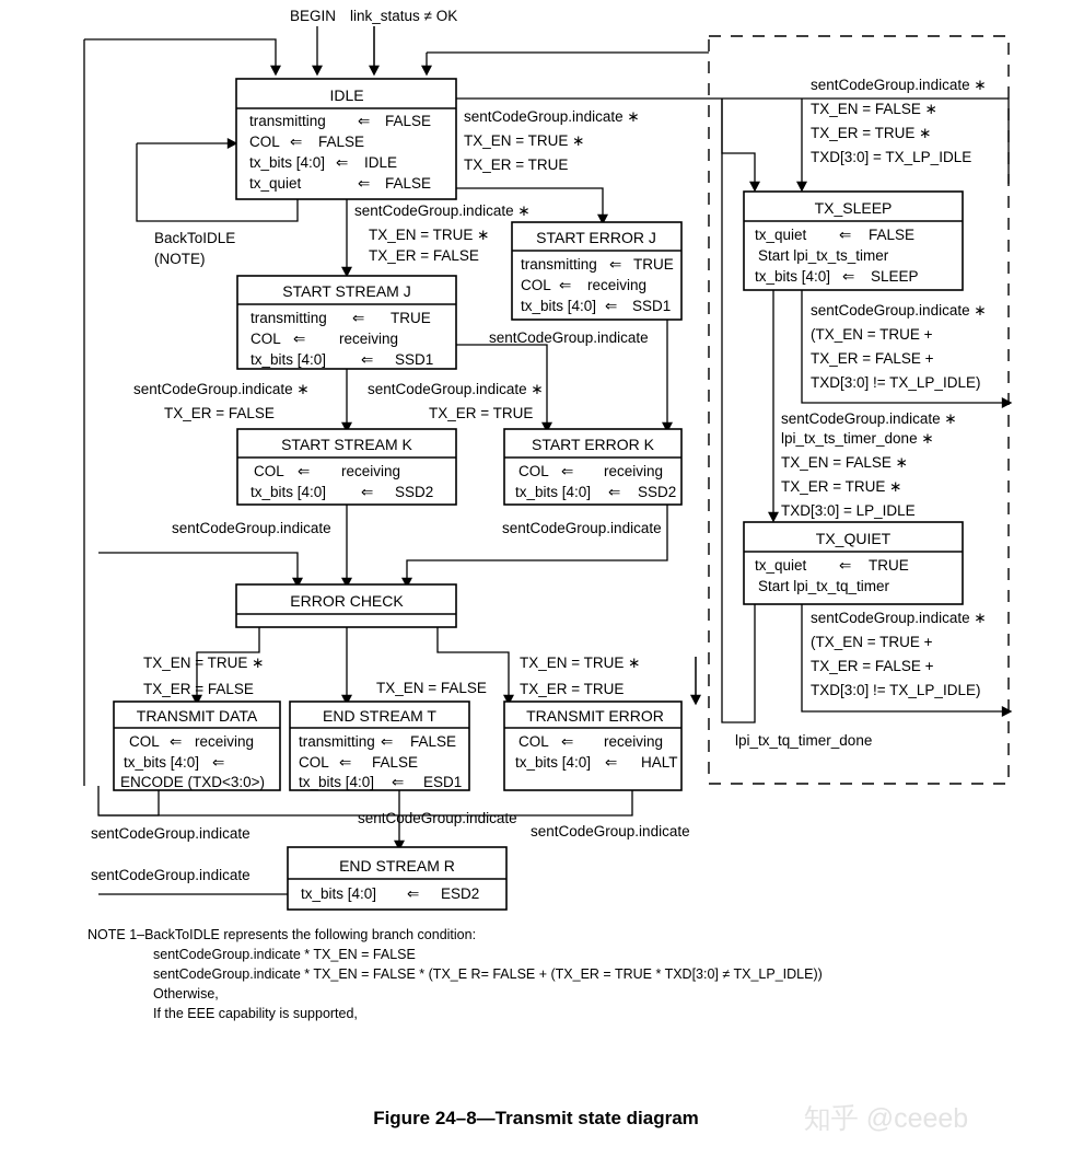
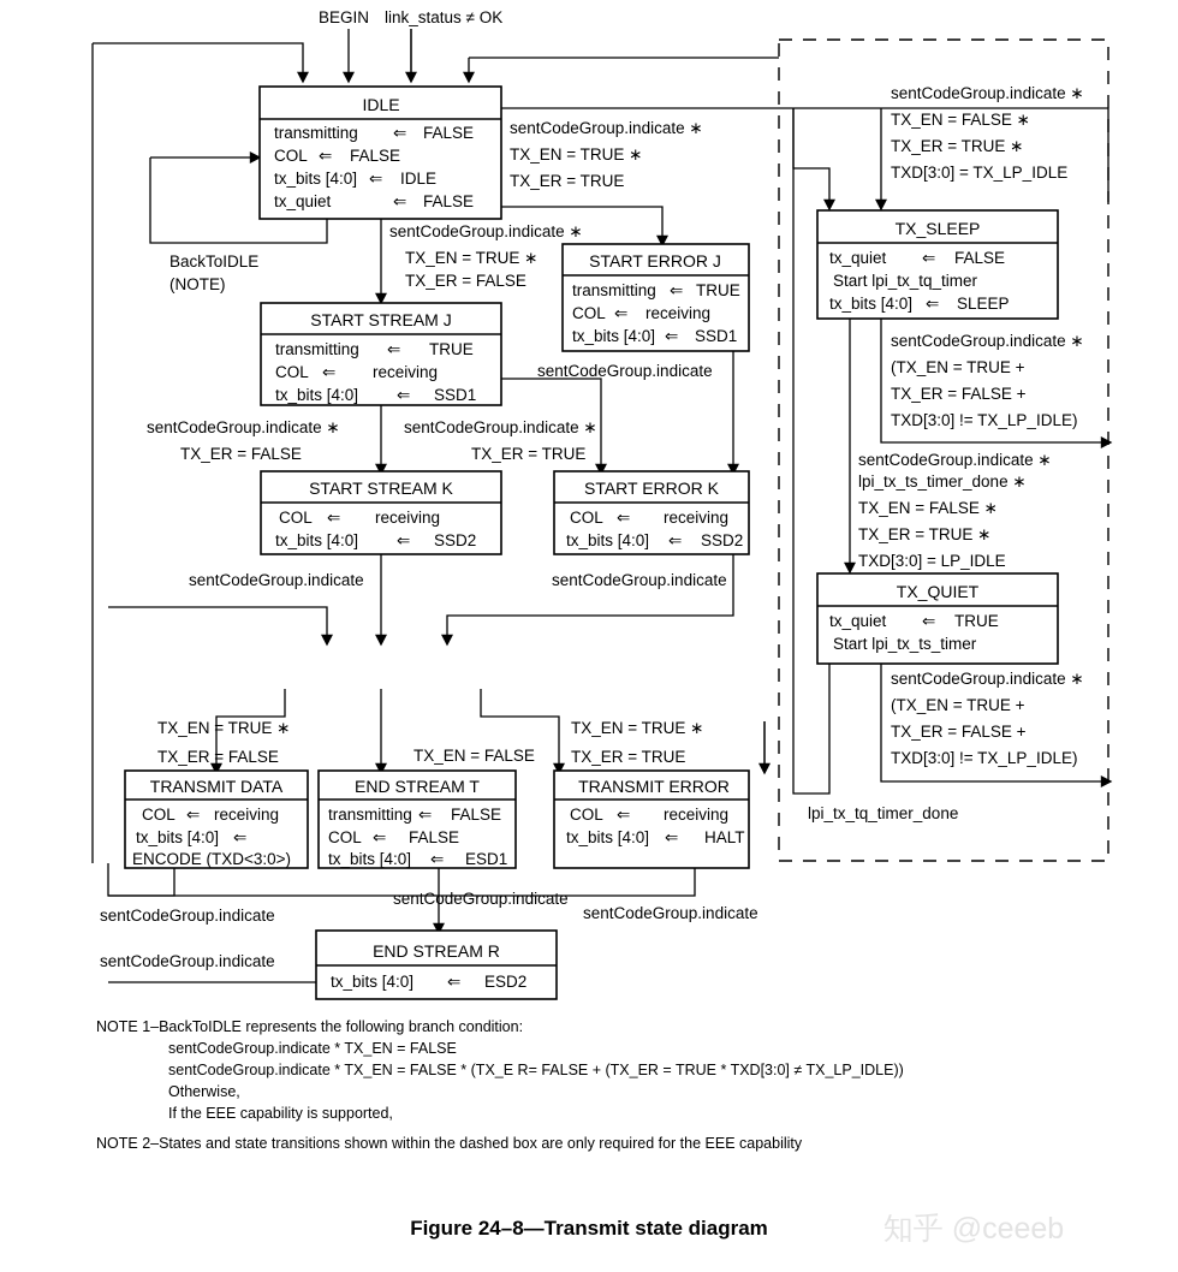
  BEGIN
  link_status ≠ OK
  IDLE
  transmitting
  ⇐
  FALSE
  COL
  ⇐
  FALSE
  tx_bits [4:0]
  ⇐
  IDLE
  tx_quiet
  ⇐
  FALSE
  START ERROR J
  transmitting
  ⇐
  TRUE
  COL
  ⇐
  receiving
  tx_bits [4:0]
  ⇐
  SSD1
  START STREAM J
  transmitting
  ⇐
  TRUE
  COL
  ⇐
  receiving
  tx_bits [4:0]
  ⇐
  SSD1
  START STREAM K
  COL
  ⇐
  receiving
  tx_bits [4:0]
  ⇐
  SSD2
  START ERROR K
  COL
  ⇐
  receiving
  tx_bits [4:0]
  ⇐
  SSD2
- ERROR CHECK
  TRANSMIT DATA
  COL
  ⇐
  receiving
  tx_bits [4:0]
  ⇐
  ENCODE (TXD<3:0>)
  END STREAM T
  transmitting
  ⇐
  FALSE
  COL
  ⇐
  FALSE
  tx_bits [4:0]
  ⇐
  ESD1
  TRANSMIT ERROR
  COL
  ⇐
  receiving
  tx_bits [4:0]
  ⇐
  HALT
  END STREAM R
  tx_bits [4:0]
  ⇐
  ESD2
  TX_SLEEP
  tx_quiet
  ⇐
  FALSE
- Start lpi_tx_ts_timer
+ Start lpi_tx_tq_timer
  tx_bits [4:0]
  ⇐
  SLEEP
  TX_QUIET
  tx_quiet
  ⇐
  TRUE
- Start lpi_tx_tq_timer
+ Start lpi_tx_ts_timer
  BackToIDLE
  (NOTE)
  sentCodeGroup.indicate ∗
  TX_EN = TRUE ∗
  TX_ER = TRUE
  sentCodeGroup.indicate ∗
  TX_EN = TRUE ∗
  TX_ER = FALSE
  sentCodeGroup.indicate ∗
  TX_EN = FALSE ∗
  TX_ER = TRUE ∗
  TXD[3:0] = TX_LP_IDLE
  sentCodeGroup.indicate
  sentCodeGroup.indicate ∗
  TX_ER = FALSE
  sentCodeGroup.indicate ∗
  TX_ER = TRUE
  sentCodeGroup.indicate
  sentCodeGroup.indicate
  TX_EN = TRUE ∗
  TX_ER = FALSE
  TX_EN = FALSE
  TX_EN = TRUE ∗
  TX_ER = TRUE
  sentCodeGroup.indicate
  sentCodeGroup.indicate
  sentCodeGroup.indicate
  sentCodeGroup.indicate
  sentCodeGroup.indicate ∗
  (TX_EN = TRUE +
  TX_ER = FALSE +
  TXD[3:0] != TX_LP_IDLE)
  sentCodeGroup.indicate ∗
  lpi_tx_ts_timer_done ∗
  TX_EN = FALSE ∗
  TX_ER = TRUE ∗
  TXD[3:0] = LP_IDLE
  sentCodeGroup.indicate ∗
  (TX_EN = TRUE +
  TX_ER = FALSE +
  TXD[3:0] != TX_LP_IDLE)
  lpi_tx_tq_timer_done
  NOTE 1–BackToIDLE represents the following branch condition:
  sentCodeGroup.indicate * TX_EN = FALSE
  sentCodeGroup.indicate * TX_EN = FALSE * (TX_E R= FALSE + (TX_ER = TRUE * TXD[3:0] ≠ TX_LP_IDLE))
  Otherwise,
  If the EEE capability is supported,
+ NOTE 2–States and state transitions shown within the dashed box are only required for the EEE capability
  Figure 24–8—Transmit state diagram
  知乎 @ceeeb
